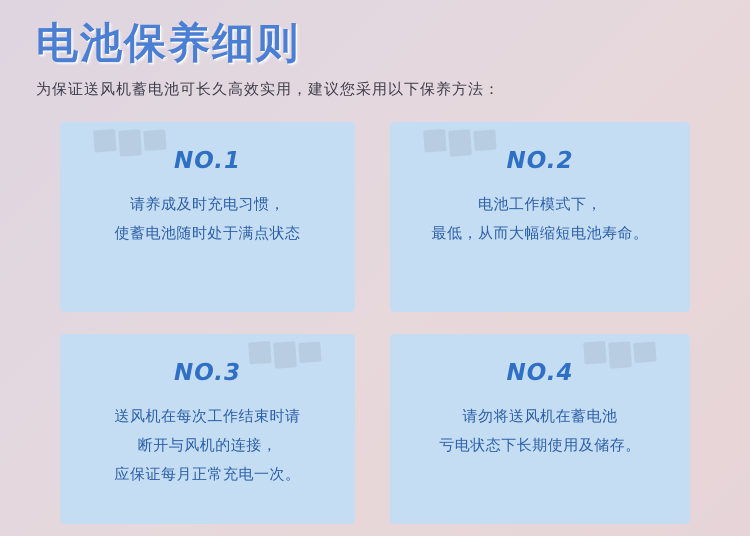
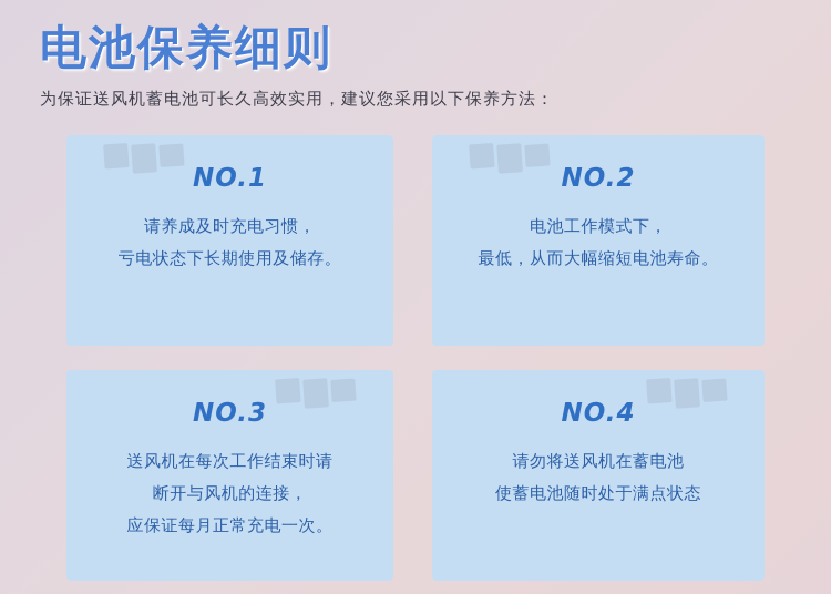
  电池保养细则
  为保证送风机蓄电池可长久高效实用，建议您采用以下保养方法：
  NO.1
  请养成及时充电习惯，
- 使蓄电池随时处于满点状态
+ 亏电状态下长期使用及储存。
  NO.2
  电池工作模式下，
  最低，从而大幅缩短电池寿命。
  NO.3
  送风机在每次工作结束时请
  断开与风机的连接，
  应保证每月正常充电一次。
  NO.4
  请勿将送风机在蓄电池
- 亏电状态下长期使用及储存。
+ 使蓄电池随时处于满点状态
